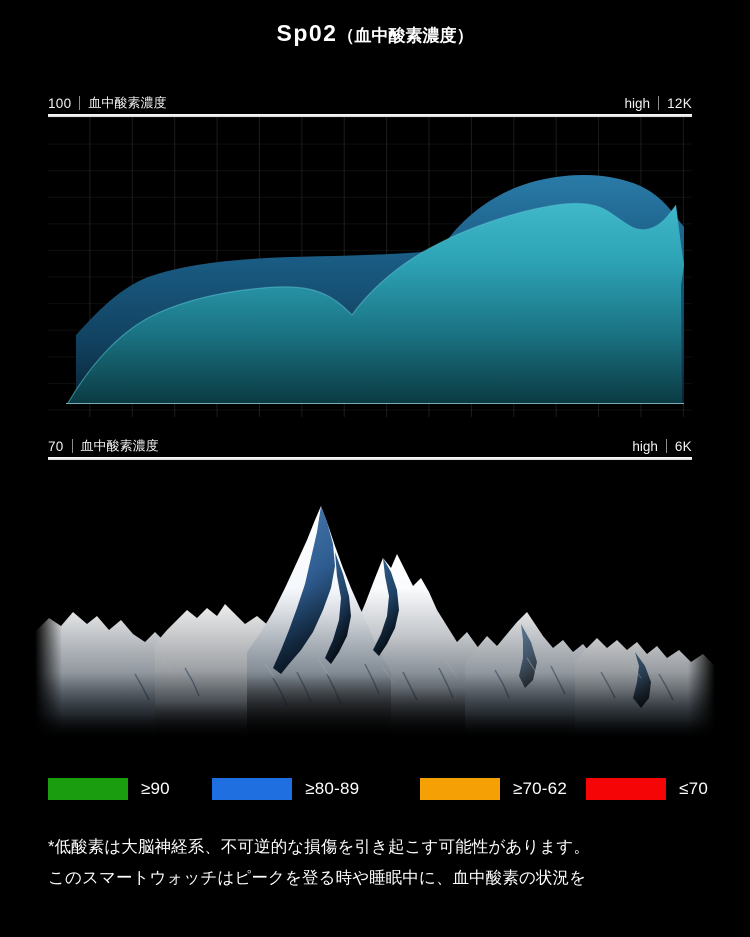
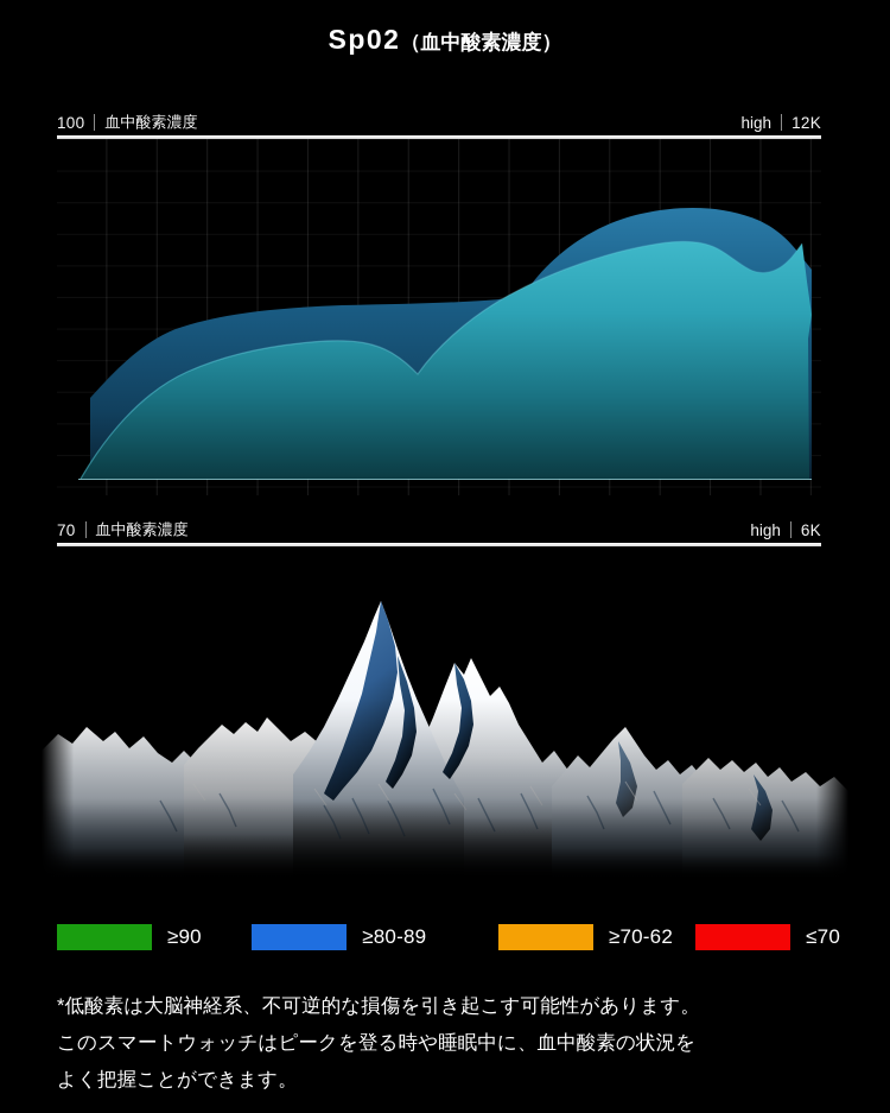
  Sp02（血中酸素濃度）
  100
  血中酸素濃度
  high
  12K
  70
  血中酸素濃度
  high
  6K
  ≥90
  ≥80-89
  ≥70-62
  ≤70
  *低酸素は大脳神経系、不可逆的な損傷を引き起こす可能性があります。
  このスマートウォッチはピークを登る時や睡眠中に、血中酸素の状況を
+ よく把握ことができます。
